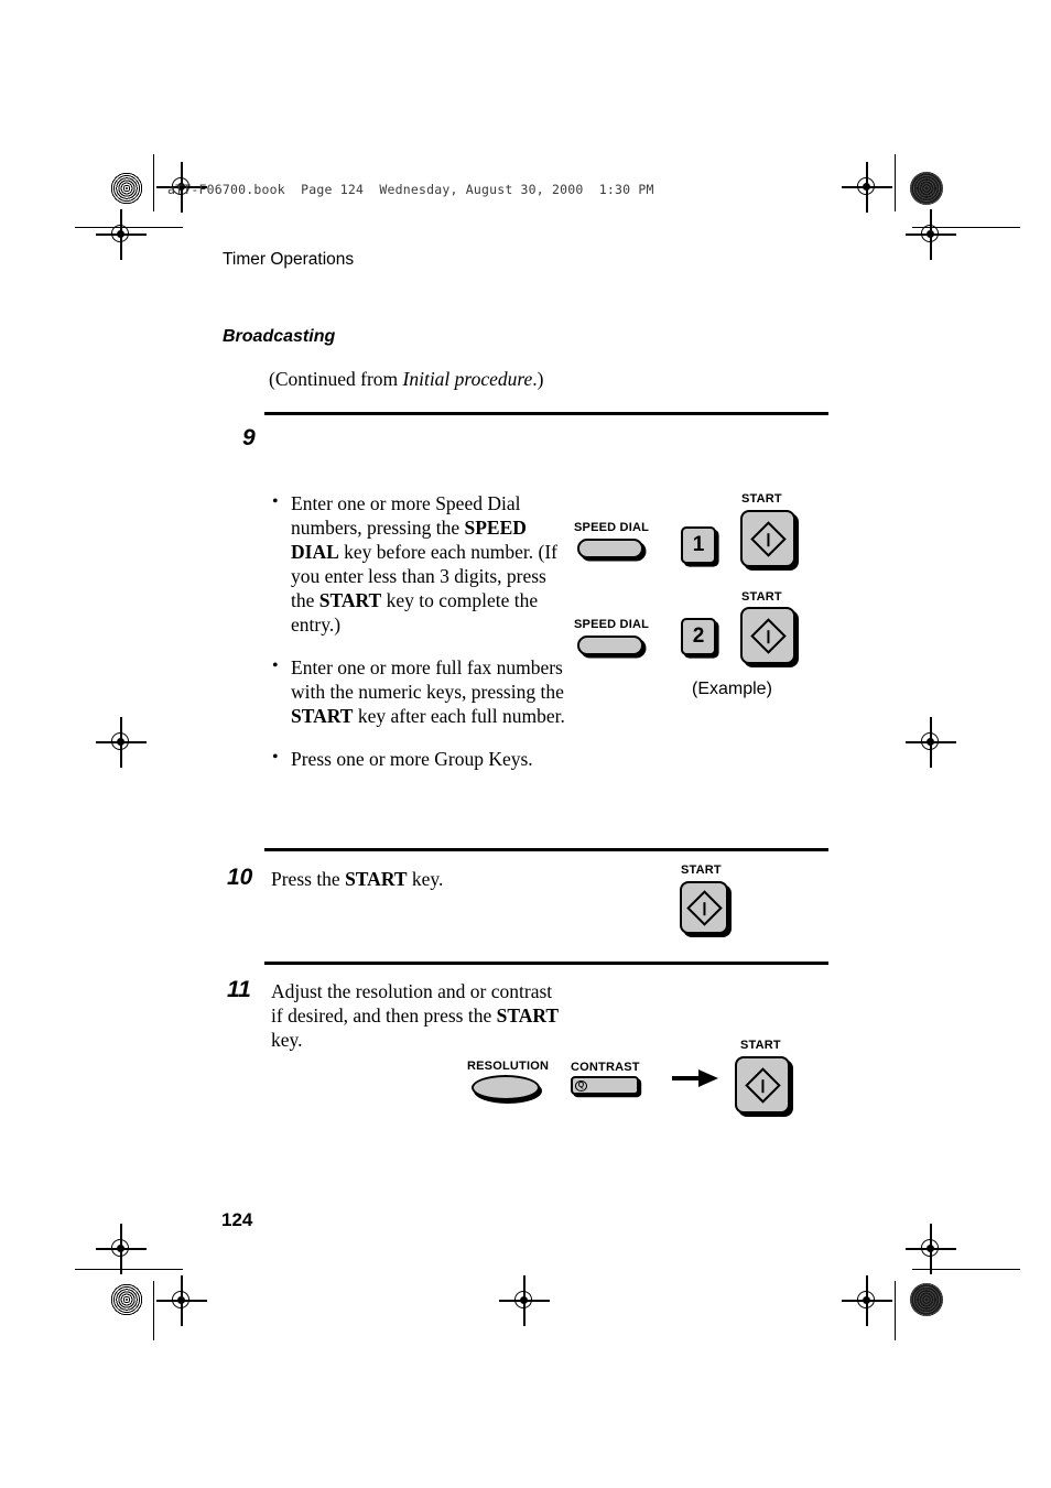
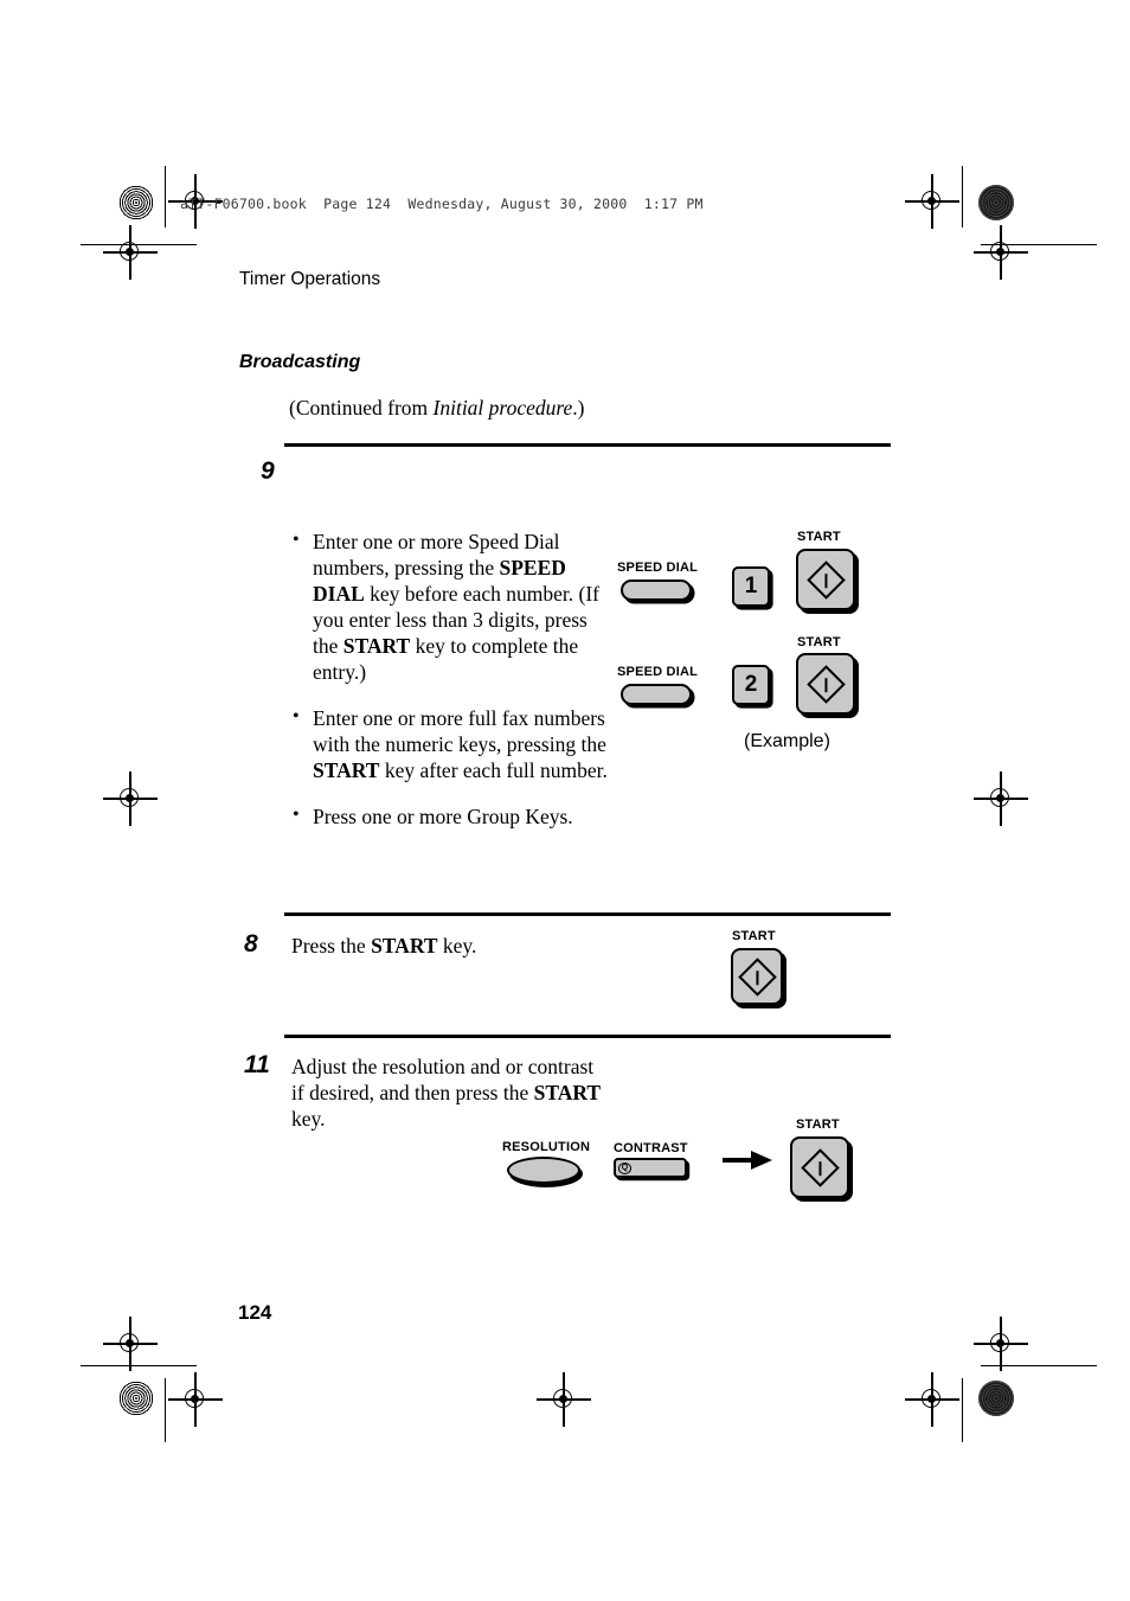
- aTT-F06700.book Page 124 Wednesday, August 30, 2000 1:30 PM
+ aTT-F06700.book Page 124 Wednesday, August 30, 2000 1:17 PM
  Timer Operations
  Broadcasting
  (Continued from Initial procedure.)
  9
  Enter one or more Speed Dial numbers, pressing the SPEED DIAL key before each number. (If you enter less than 3 digits, press the START key to complete the entry.)
  Enter one or more full fax numbers with the numeric keys, pressing the START key after each full number.
  Press one or more Group Keys.
  SPEED DIAL
  1
  START
  SPEED DIAL
  2
  START
  (Example)
- 10
+ 8
  Press the START key.
  START
  11
  Adjust the resolution and or contrast if desired, and then press the START key.
  RESOLUTION
  CONTRAST
  START
  124
